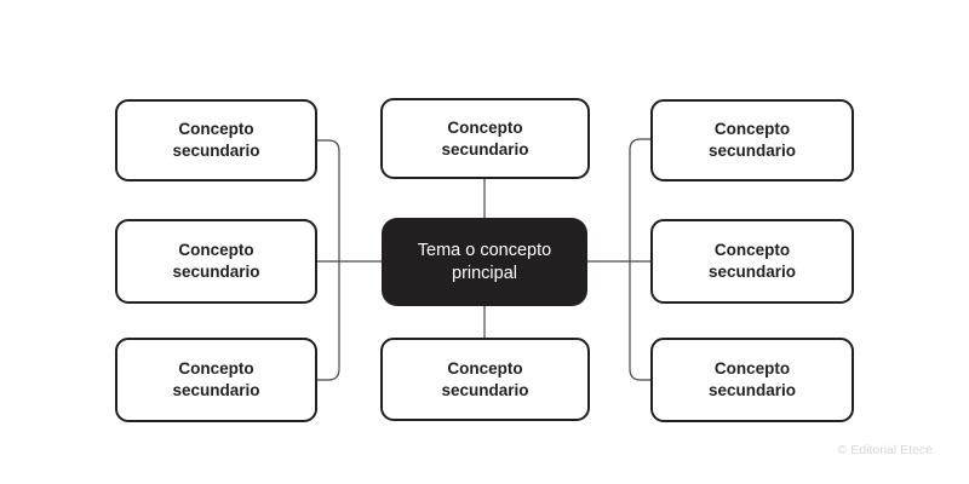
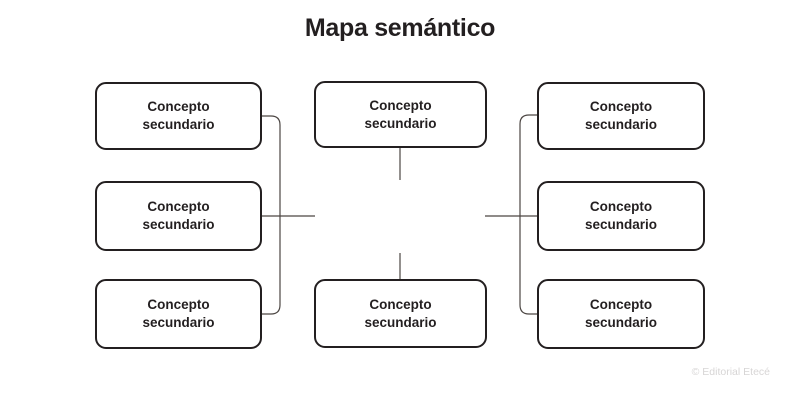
+ Mapa semántico
  Concepto
  secundario
  Concepto
  secundario
  Concepto
  secundario
  Concepto
  secundario
- Tema o concepto
- principal
  Concepto
  secundario
  Concepto
  secundario
  Concepto
  secundario
  Concepto
  secundario
  © Editorial Etecé
